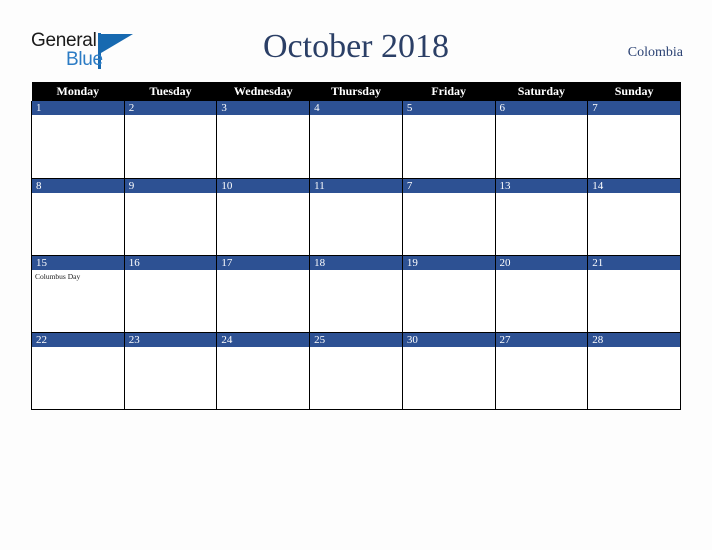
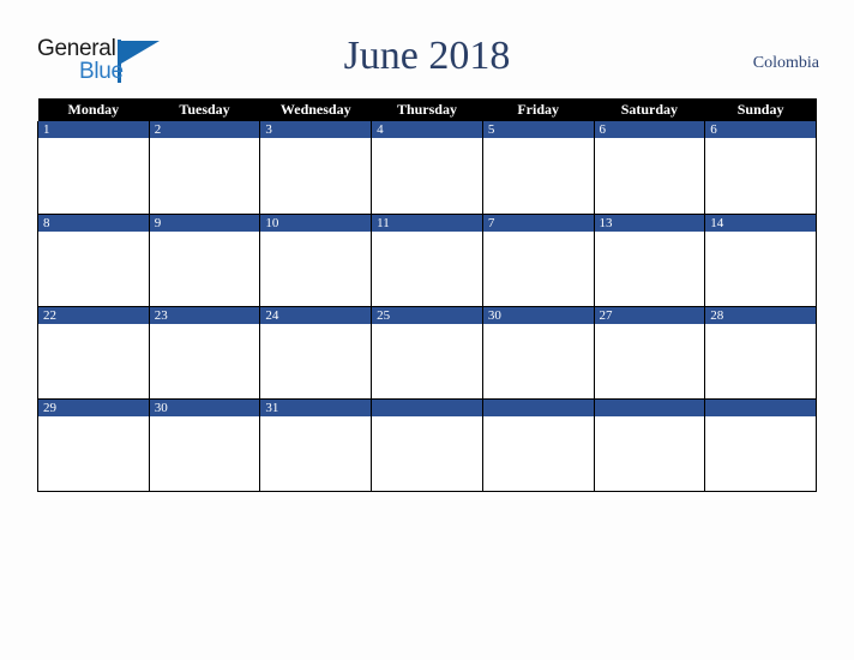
  General
  Blue
- October 2018
+ June 2018
  Colombia
  Monday	Tuesday	Wednesday	Thursday	Friday	Saturday	Sunday
- 1	2	3	4	5	6	7
+ 1	2	3	4	5	6	6
  8	9	10	11	7	13	14
- 15Columbus Day	16	17	18	19	20	21
  22	23	24	25	30	27	28
+ 29	30	31
